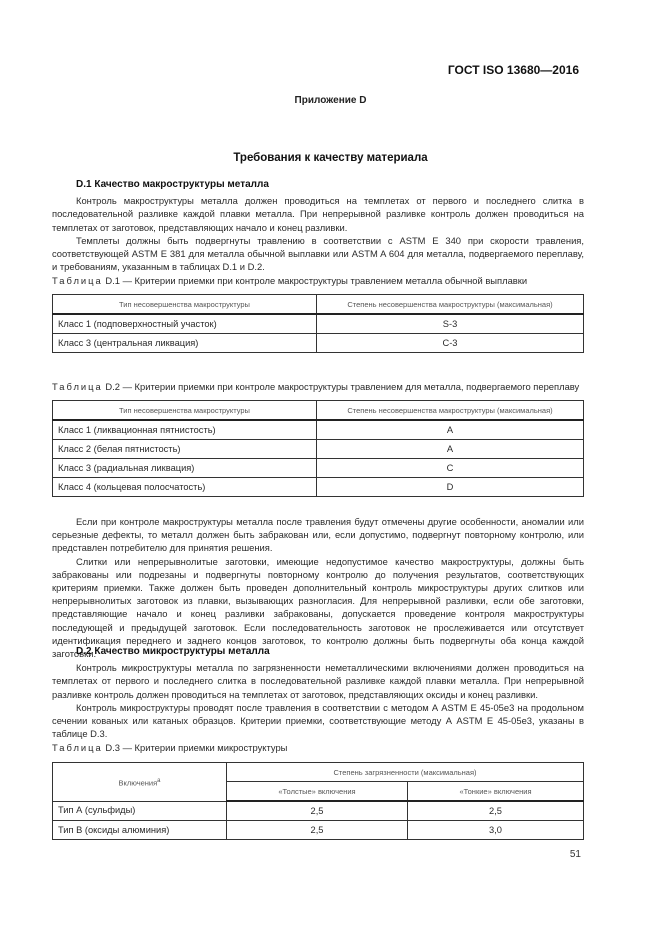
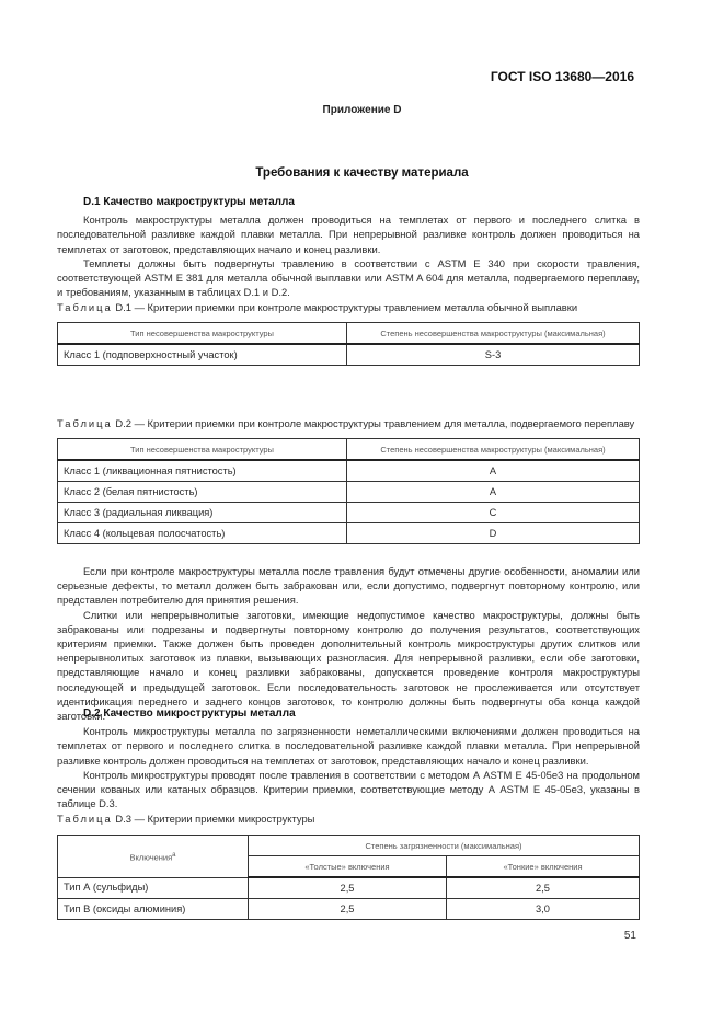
  ГОСТ ISO 13680—2016
  Приложение D
  Требования к качеству материала
  D.1 Качество макроструктуры металла
  Контроль макроструктуры металла должен проводиться на темплетах от первого и последнего слитка в последовательной разливке каждой плавки металла. При непрерывной разливке контроль должен проводиться на темплетах от заготовок, представляющих начало и конец разливки.
  Темплеты должны быть подвергнуты травлению в соответствии с ASTM E 340 при скорости травления, соответствующей ASTM E 381 для металла обычной выплавки или ASTM A 604 для металла, подвергаемого переплаву, и требованиям, указанным в таблицах D.1 и D.2.
  Таблица D.1 — Критерии приемки при контроле макроструктуры травлением металла обычной выплавки
  Тип несовершенства макроструктуры	Степень несовершенства макроструктуры (максимальная)
  Класс 1 (подповерхностный участок)	S-3
- Класс 3 (центральная ликвация)	C-3
  Таблица D.2 — Критерии приемки при контроле макроструктуры травлением для металла, подвергаемого переплаву
  Тип несовершенства макроструктуры	Степень несовершенства макроструктуры (максимальная)
  Класс 1 (ликвационная пятнистость)	A
  Класс 2 (белая пятнистость)	A
  Класс 3 (радиальная ликвация)	C
  Класс 4 (кольцевая полосчатость)	D
  Если при контроле макроструктуры металла после травления будут отмечены другие особенности, аномалии или серьезные дефекты, то металл должен быть забракован или, если допустимо, подвергнут повторному контролю, или представлен потребителю для принятия решения.
  Слитки или непрерывнолитые заготовки, имеющие недопустимое качество макроструктуры, должны быть забракованы или подрезаны и подвергнуты повторному контролю до получения результатов, соответствующих критериям приемки. Также должен быть проведен дополнительный контроль микроструктуры других слитков или непрерывнолитых заготовок из плавки, вызывающих разногласия. Для непрерывной разливки, если обе заготовки, представляющие начало и конец разливки забракованы, допускается проведение контроля макроструктуры последующей и предыдущей заготовок. Если последовательность заготовок не прослеживается или отсутствует идентификация переднего и заднего концов заготовок, то контролю должны быть подвергнуты оба конца каждой заготовки.
  D.2 Качество микроструктуры металла
- Контроль микроструктуры металла по загрязненности неметаллическими включениями должен проводиться на темплетах от первого и последнего слитка в последовательной разливке каждой плавки металла. При непрерывной разливке контроль должен проводиться на темплетах от заготовок, представляющих оксиды и конец разливки.
+ Контроль микроструктуры металла по загрязненности неметаллическими включениями должен проводиться на темплетах от первого и последнего слитка в последовательной разливке каждой плавки металла. При непрерывной разливке контроль должен проводиться на темплетах от заготовок, представляющих начало и конец разливки.
  Контроль микроструктуры проводят после травления в соответствии с методом А ASTM E 45-05e3 на продольном сечении кованых или катаных образцов. Критерии приемки, соответствующие методу А ASTM E 45-05e3, указаны в таблице D.3.
  Таблица D.3 — Критерии приемки микроструктуры
  Включения	Степень загрязненности (максимальная)
  «Толстые» включения	«Тонкие» включения
  Тип А (сульфиды)	2,5	2,5
  Тип В (оксиды алюминия)	2,5	3,0
  51
